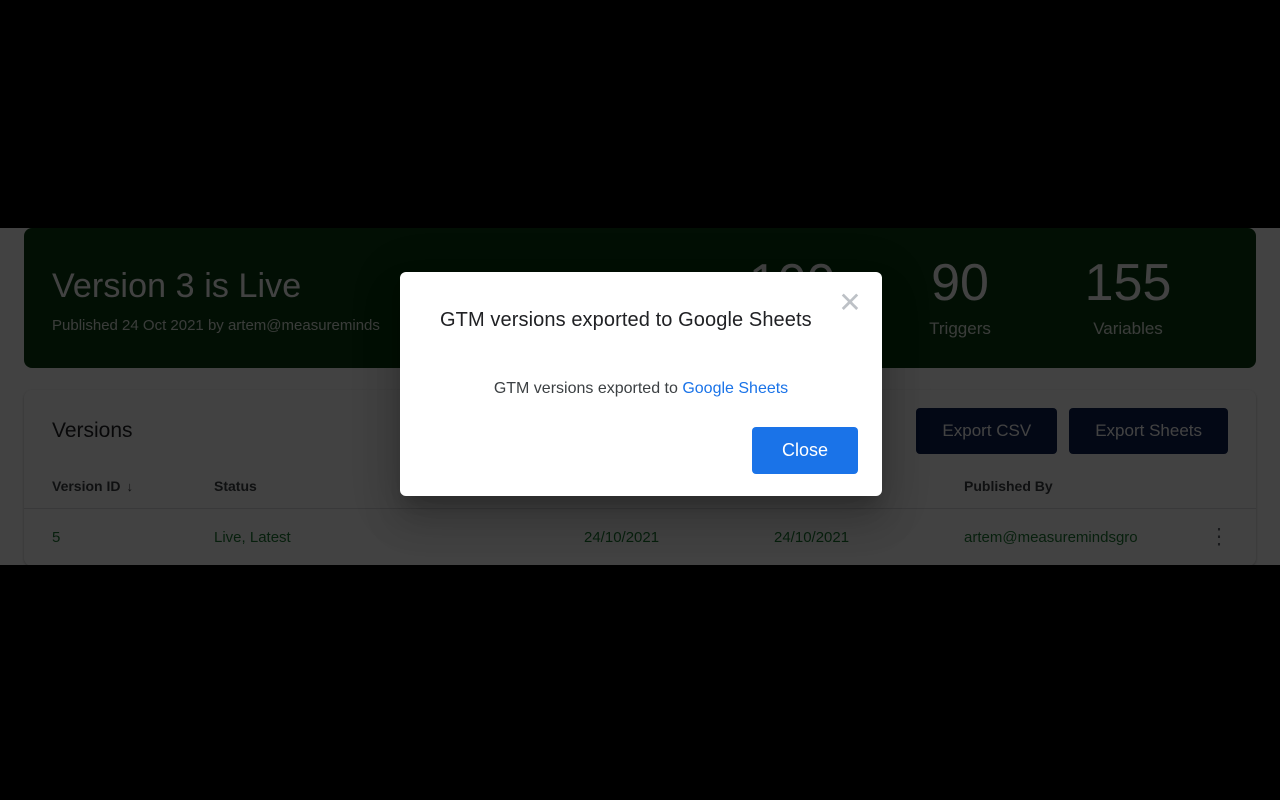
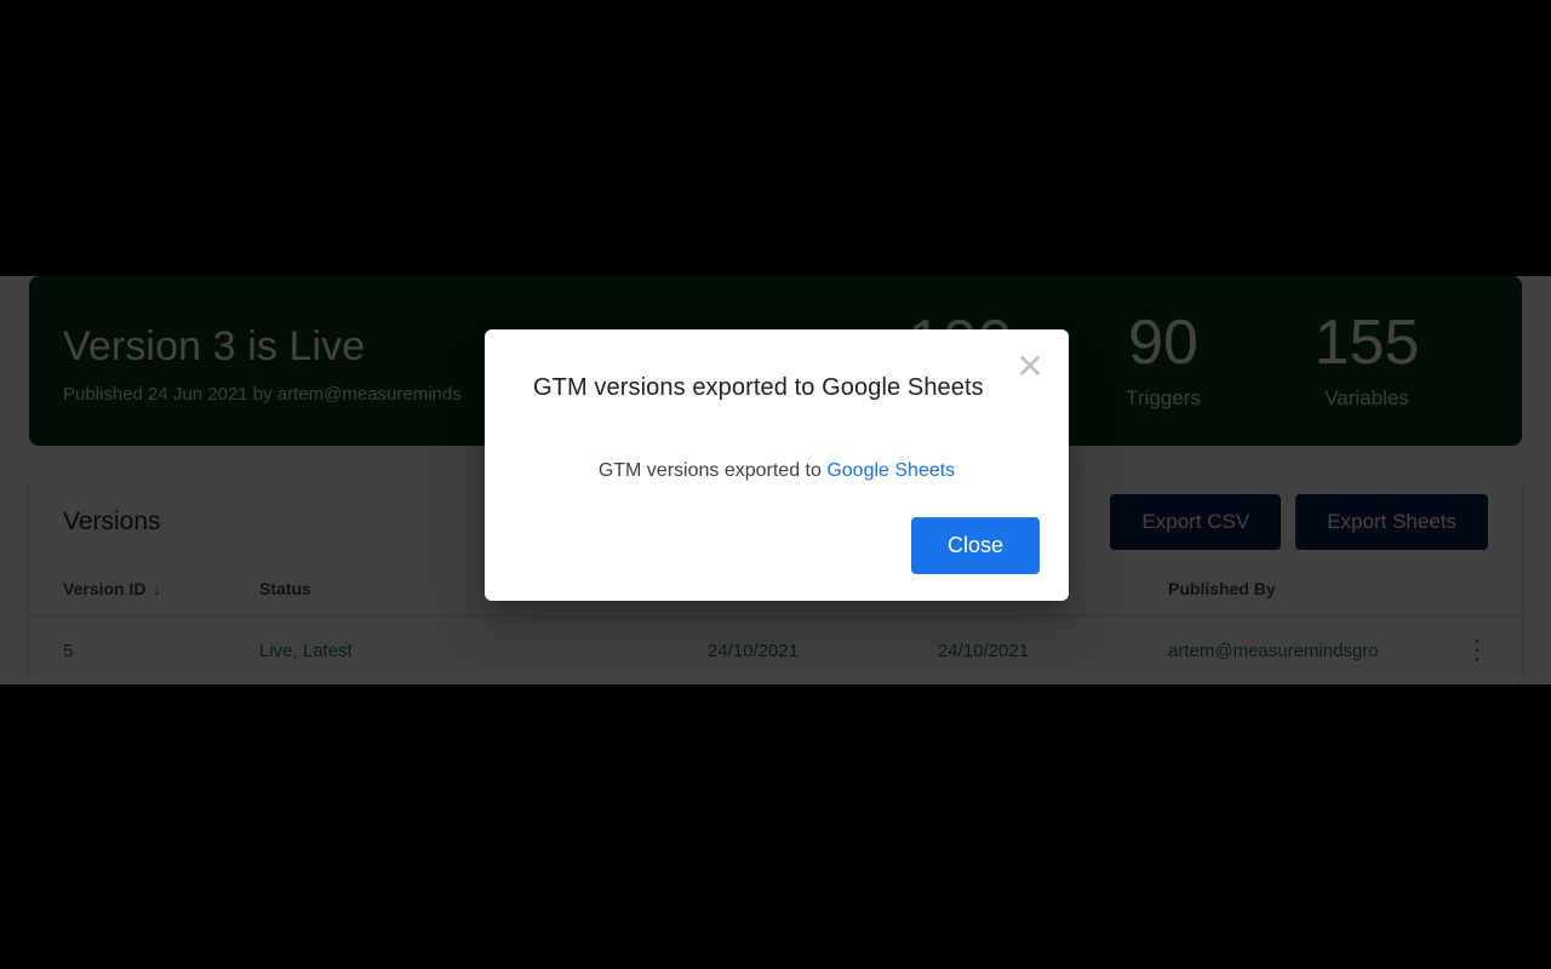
  Version 3 is Live
- Published 24 Oct 2021 by artem@measureminds
+ Published 24 Jun 2021 by artem@measureminds
  90
  Triggers
  155
  Variables
  Versions
  Export CSV
  Export Sheets
  5	Live, Latest	24/10/2021	24/10/2021	artem@measuremindsgro	⋮
  ✕
  GTM versions exported to Google Sheets
  GTM versions exported to Google Sheets
  Close
